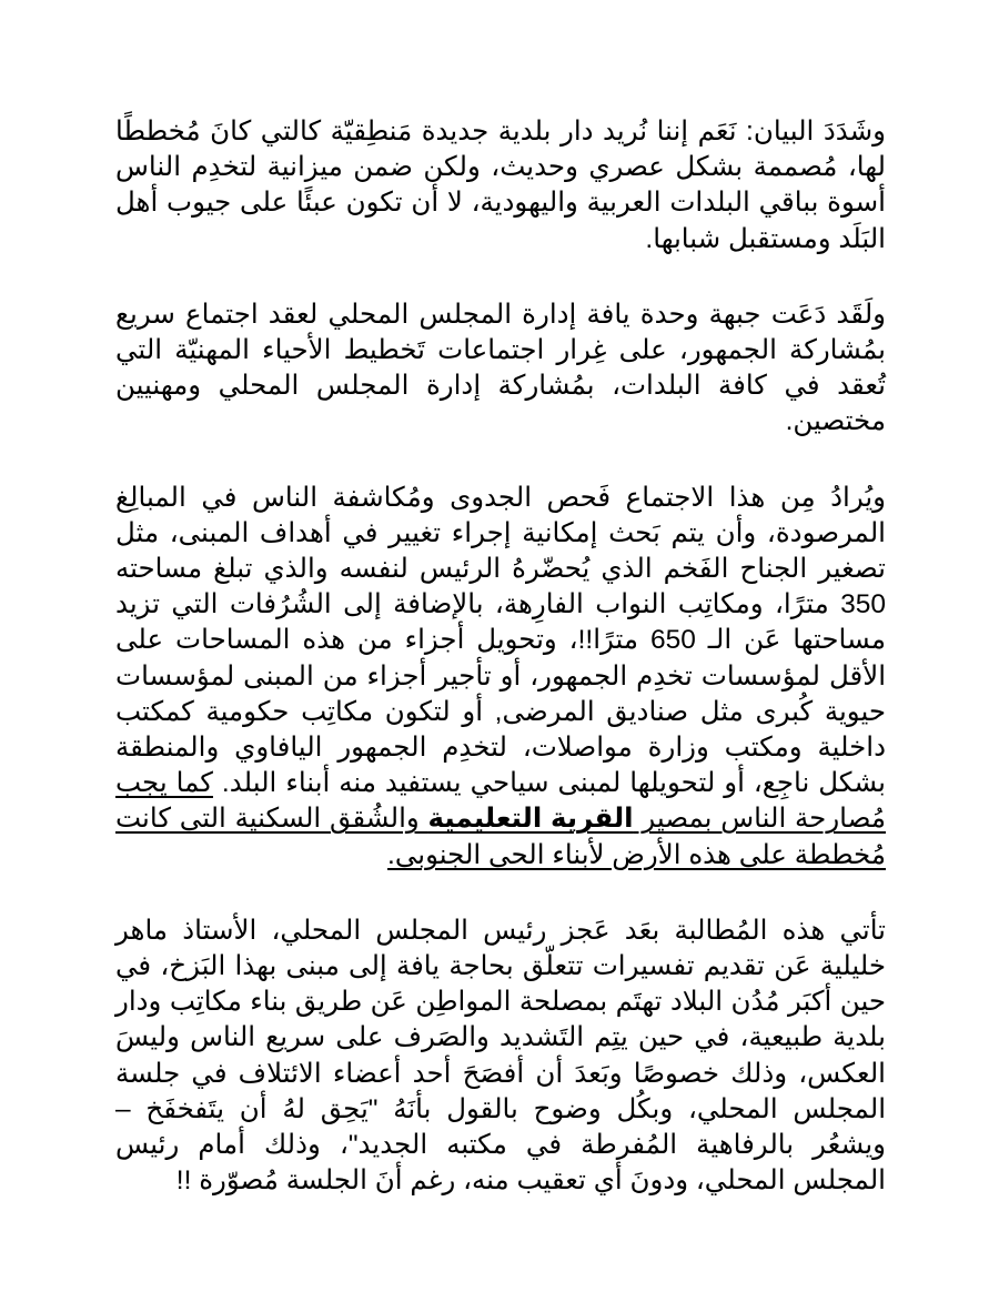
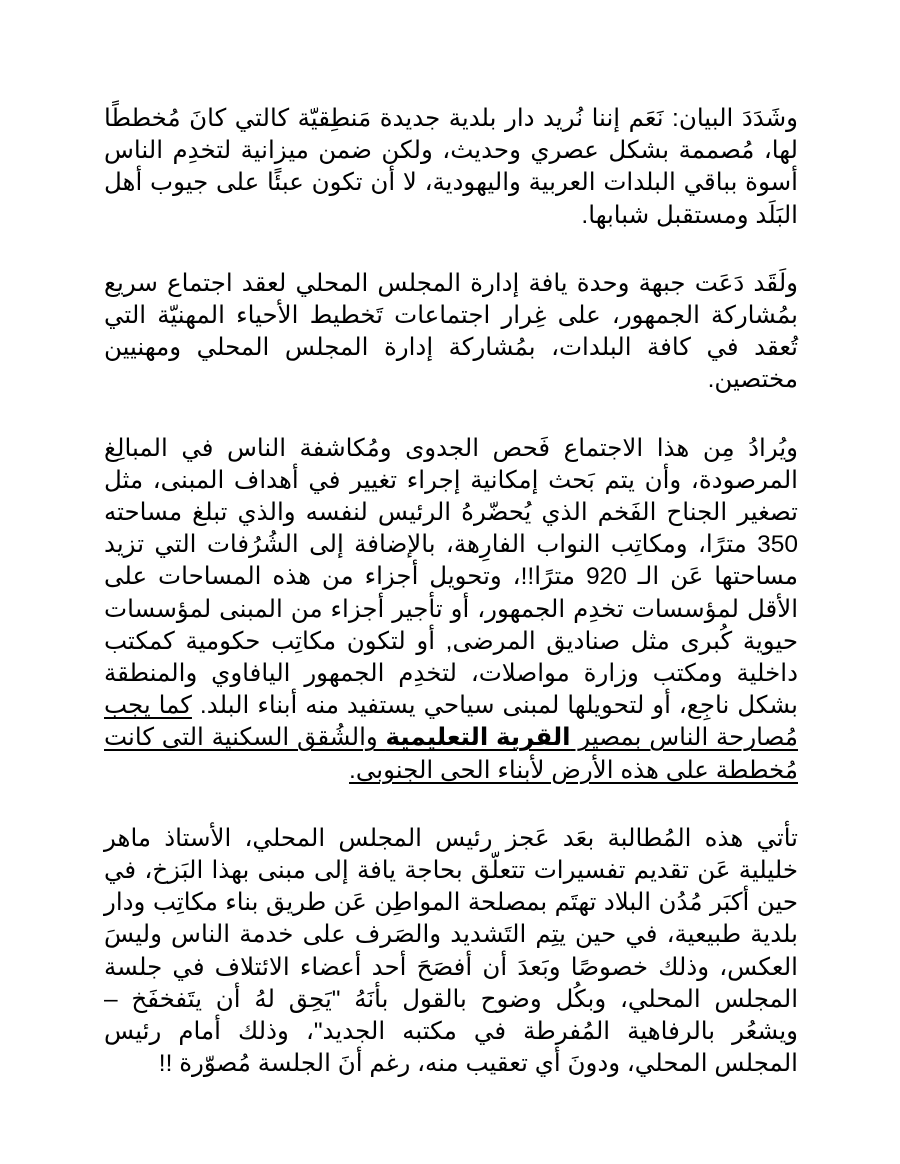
  وشَدَدَ البيان: نَعَم إننا نُريد دار بلدية جديدة مَنطِقيّة كالتي كانَ مُخططًا لها، مُصممة بشكل عصري وحديث، ولكن ضمن ميزانية لتخدِم الناس أسوة بباقي البلدات العربية واليهودية، لا أن تكون عبئًا على جيوب أهل البَلَد ومستقبل شبابها.
  ولَقَد دَعَت جبهة وحدة يافة إدارة المجلس المحلي لعقد اجتماع سريع بمُشاركة الجمهور، على غِرار اجتماعات تَخطيط الأحياء المهنيّة التي تُعقد في كافة البلدات، بمُشاركة إدارة المجلس المحلي ومهنيين مختصين.
- ويُرادُ مِن هذا الاجتماع فَحص الجدوى ومُكاشفة الناس في المبالِغ المرصودة، وأن يتم بَحث إمكانية إجراء تغيير في أهداف المبنى، مثل تصغير الجناح الفَخم الذي يُحضّرهُ الرئيس لنفسه والذي تبلغ مساحته 350 مترًا، ومكاتِب النواب الفارِهة، بالإضافة إلى الشُرُفات التي تزيد مساحتها عَن الـ 650 مترًا!!، وتحويل أجزاء من هذه المساحات على الأقل لمؤسسات تخدِم الجمهور، أو تأجير أجزاء من المبنى لمؤسسات حيوية كُبرى مثل صناديق المرضى, أو لتكون مكاتِب حكومية كمكتب داخلية ومكتب وزارة مواصلات، لتخدِم الجمهور اليافاوي والمنطقة بشكل ناجِع، أو لتحويلها لمبنى سياحي يستفيد منه أبناء البلد. كما يجب مُصارحة الناس بمصير القرية التعليمية والشُقق السكنية التى كانت مُخططة على هذه الأرض لأبناء الحى الجنوبى.
+ ويُرادُ مِن هذا الاجتماع فَحص الجدوى ومُكاشفة الناس في المبالِغ المرصودة، وأن يتم بَحث إمكانية إجراء تغيير في أهداف المبنى، مثل تصغير الجناح الفَخم الذي يُحضّرهُ الرئيس لنفسه والذي تبلغ مساحته 350 مترًا، ومكاتِب النواب الفارِهة، بالإضافة إلى الشُرُفات التي تزيد مساحتها عَن الـ 920 مترًا!!، وتحويل أجزاء من هذه المساحات على الأقل لمؤسسات تخدِم الجمهور، أو تأجير أجزاء من المبنى لمؤسسات حيوية كُبرى مثل صناديق المرضى, أو لتكون مكاتِب حكومية كمكتب داخلية ومكتب وزارة مواصلات، لتخدِم الجمهور اليافاوي والمنطقة بشكل ناجِع، أو لتحويلها لمبنى سياحي يستفيد منه أبناء البلد. كما يجب مُصارحة الناس بمصير القرية التعليمية والشُقق السكنية التى كانت مُخططة على هذه الأرض لأبناء الحى الجنوبى.
- تأتي هذه المُطالبة بعَد عَجز رئيس المجلس المحلي، الأستاذ ماهر خليلية عَن تقديم تفسيرات تتعلّق بحاجة يافة إلى مبنى بهذا البَزخ، في حين أكبَر مُدُن البلاد تهتَم بمصلحة المواطِن عَن طريق بناء مكاتِب ودار بلدية طبيعية، في حين يتِم التَشديد والصَرف على سريع الناس وليسَ العكس، وذلك خصوصًا وبَعدَ أن أفصَحَ أحد أعضاء الائتلاف في جلسة المجلس المحلي، وبكُل وضوح بالقول بأنَهُ "يَحِق لهُ أن يتَفخفَخ – ويشعُر بالرفاهية المُفرطة في مكتبه الجديد"، وذلك أمام رئيس المجلس المحلي، ودونَ أي تعقيب منه، رغم أنَ الجلسة مُصوّرة !!
+ تأتي هذه المُطالبة بعَد عَجز رئيس المجلس المحلي، الأستاذ ماهر خليلية عَن تقديم تفسيرات تتعلّق بحاجة يافة إلى مبنى بهذا البَزخ، في حين أكبَر مُدُن البلاد تهتَم بمصلحة المواطِن عَن طريق بناء مكاتِب ودار بلدية طبيعية، في حين يتِم التَشديد والصَرف على خدمة الناس وليسَ العكس، وذلك خصوصًا وبَعدَ أن أفصَحَ أحد أعضاء الائتلاف في جلسة المجلس المحلي، وبكُل وضوح بالقول بأنَهُ "يَحِق لهُ أن يتَفخفَخ – ويشعُر بالرفاهية المُفرطة في مكتبه الجديد"، وذلك أمام رئيس المجلس المحلي، ودونَ أي تعقيب منه، رغم أنَ الجلسة مُصوّرة !!
